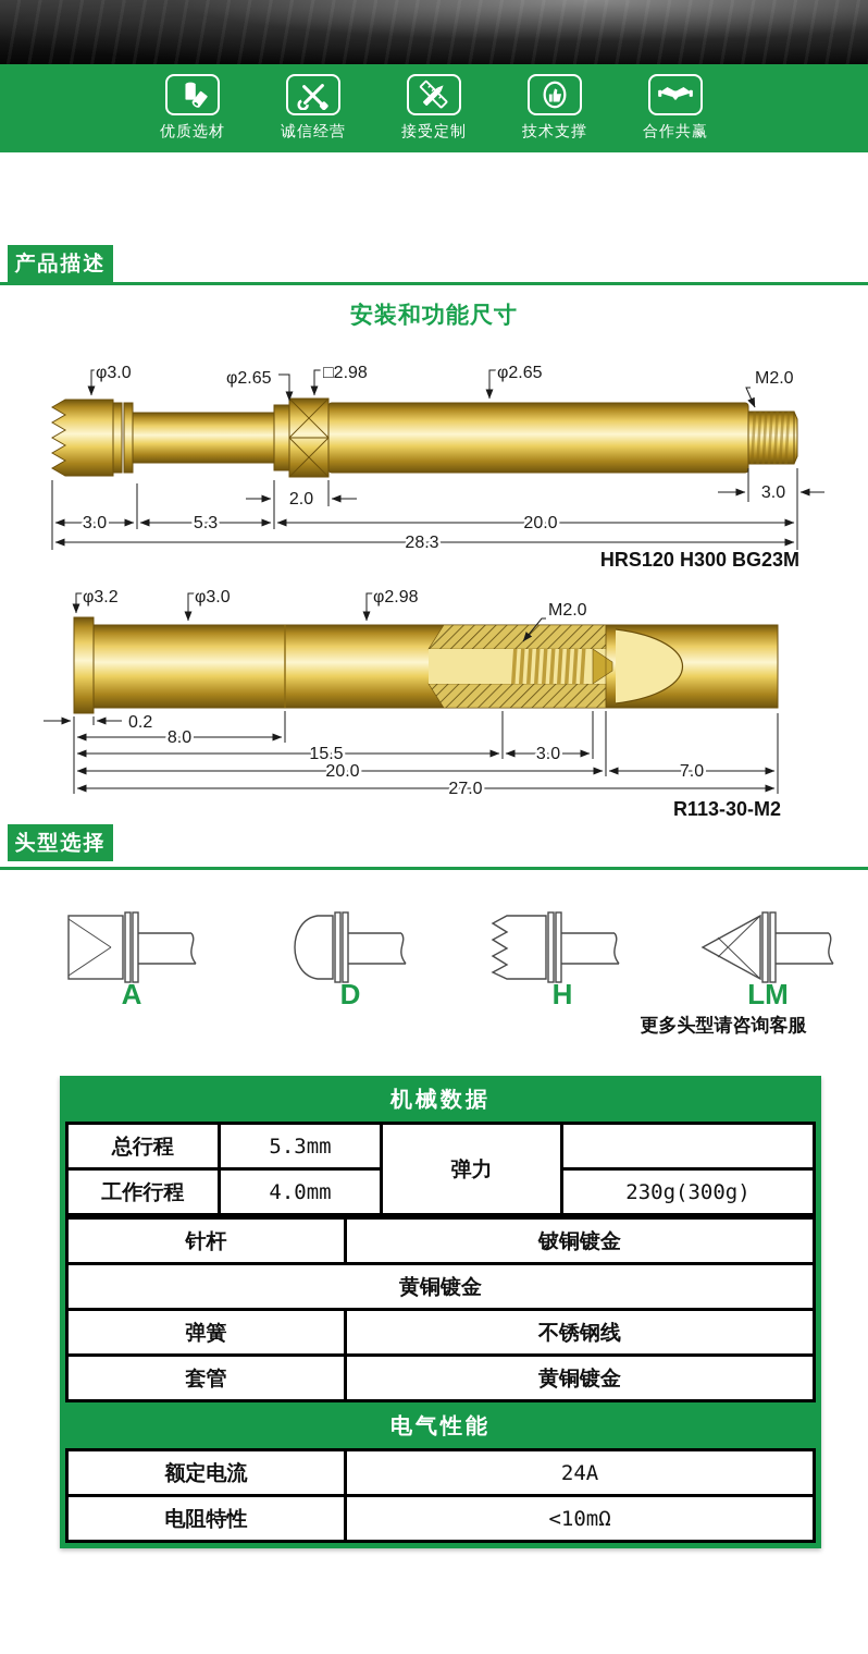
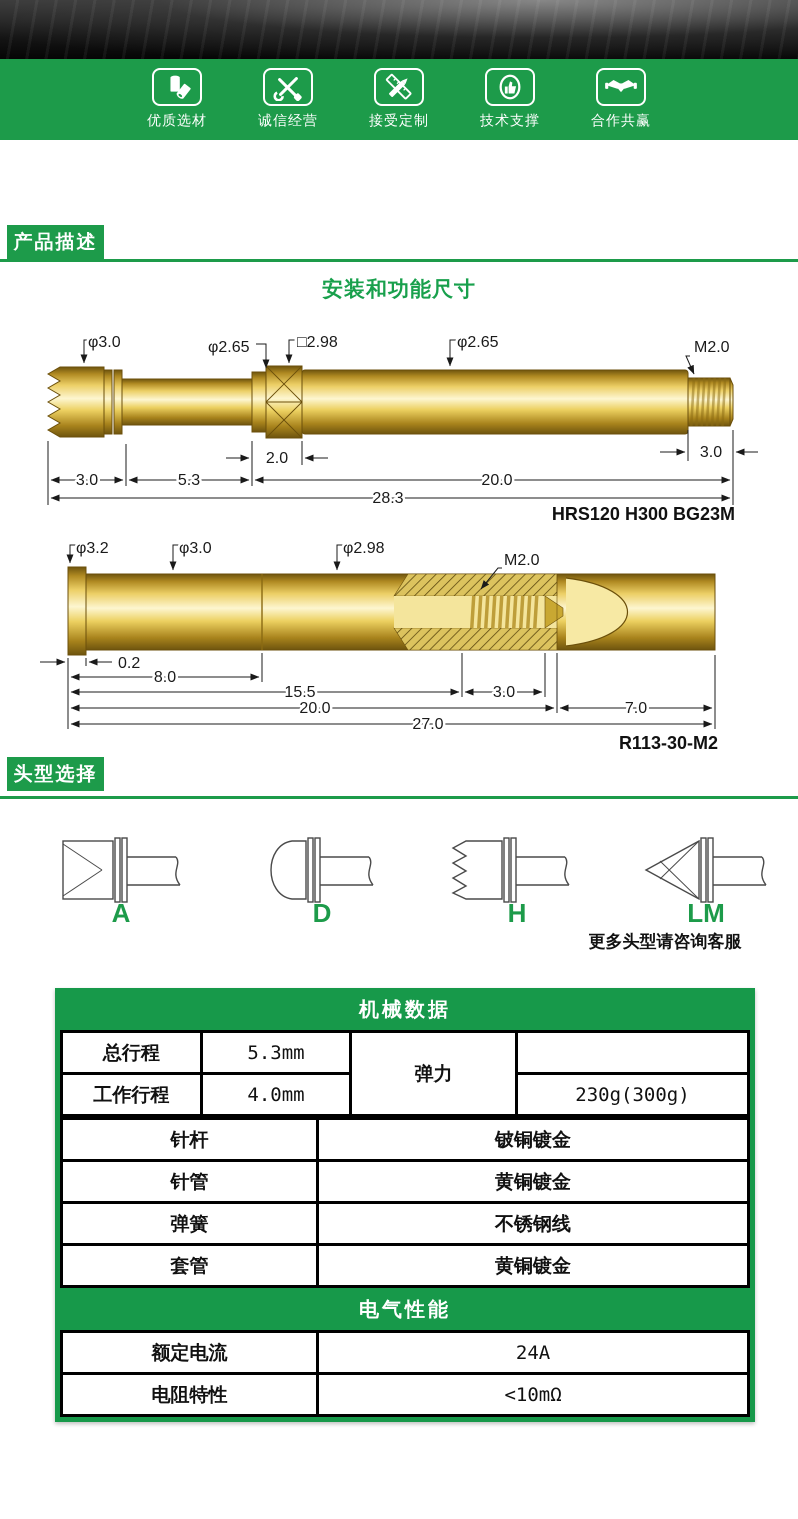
  优质选材
  诚信经营
  接受定制
  技术支撑
  合作共赢
  产品描述
  安装和功能尺寸
  φ3.0
  φ2.65
  □2.98
  φ2.65
  M2.0
  2.0
  3.0
  3.0
  5.3
  20.0
  28.3
  HRS120 H300 BG23M
  φ3.2
  φ3.0
  φ2.98
  M2.0
  0.2
  8.0
  15.5
  3.0
  20.0
  7.0
  27.0
  R113-30-M2
  头型选择
  A
  D
  H
  LM
  更多头型请咨询客服
  机械数据
  总行程
  工作行程
  5.3mm
  4.0mm
  弹力
  230g(300g)
  针杆
  铍铜镀金
+ 针管
  黄铜镀金
  弹簧
  不锈钢线
  套管
  黄铜镀金
  电气性能
  额定电流
  24A
  电阻特性
  <10mΩ
